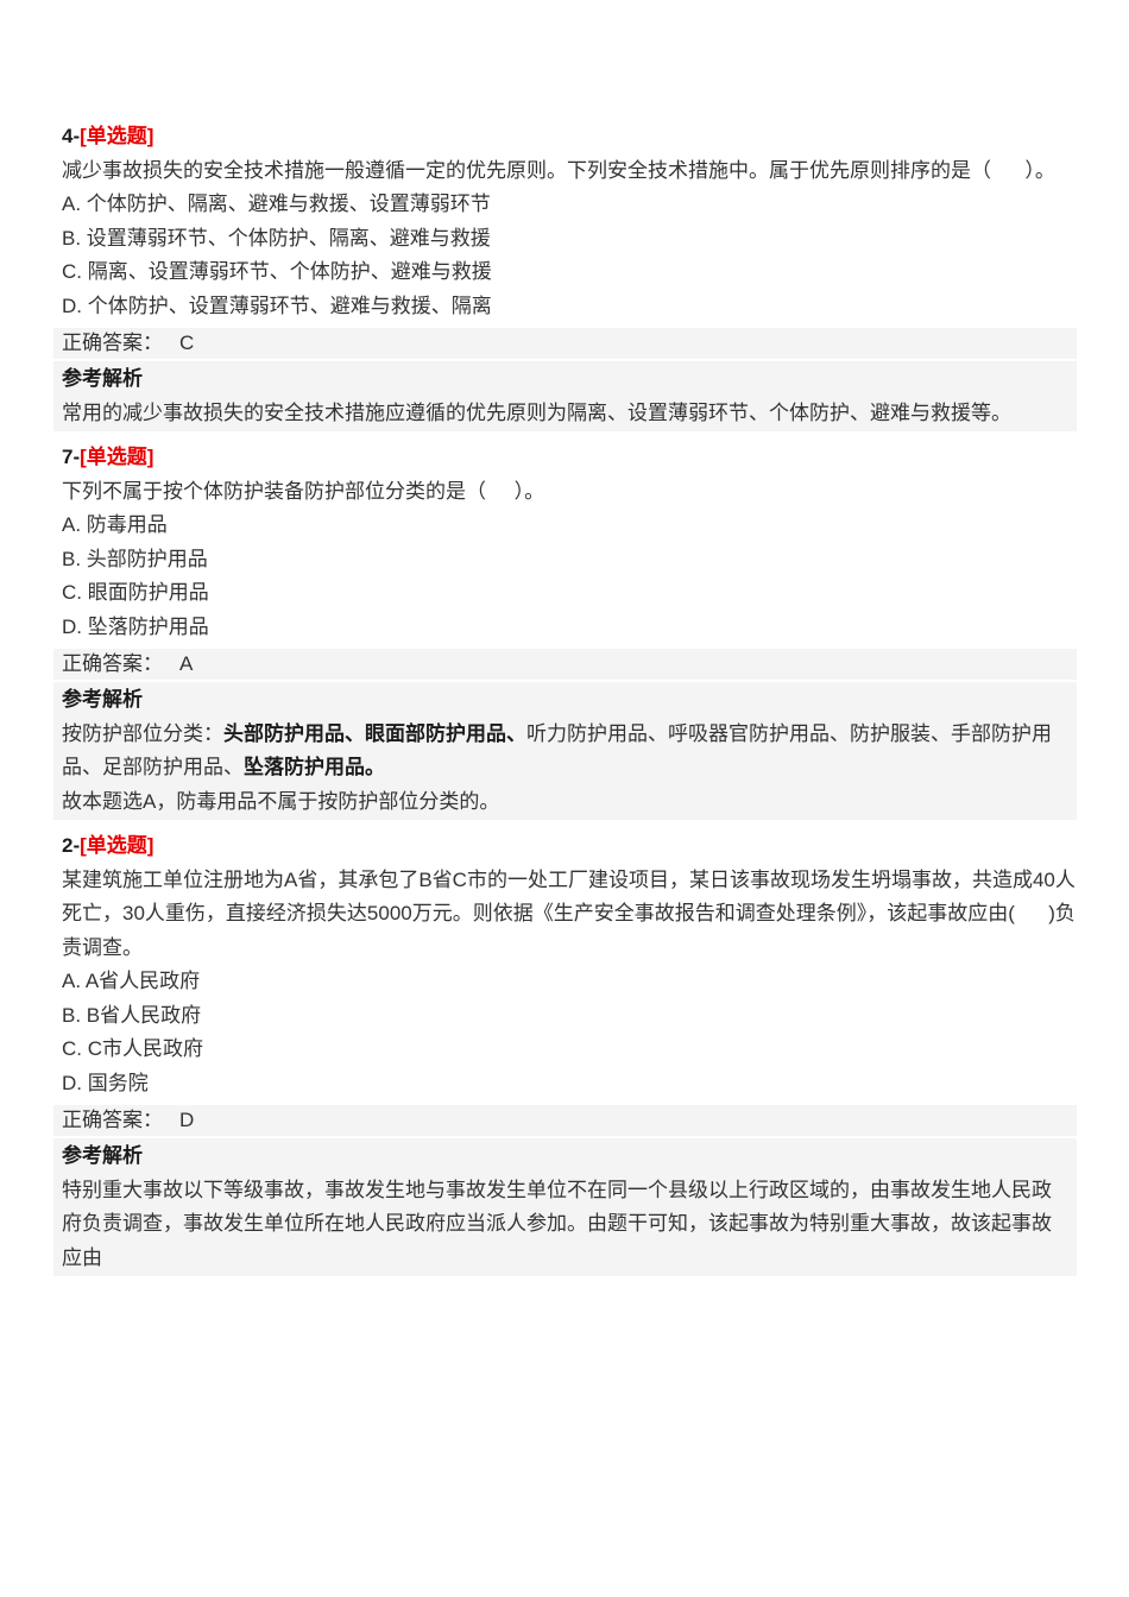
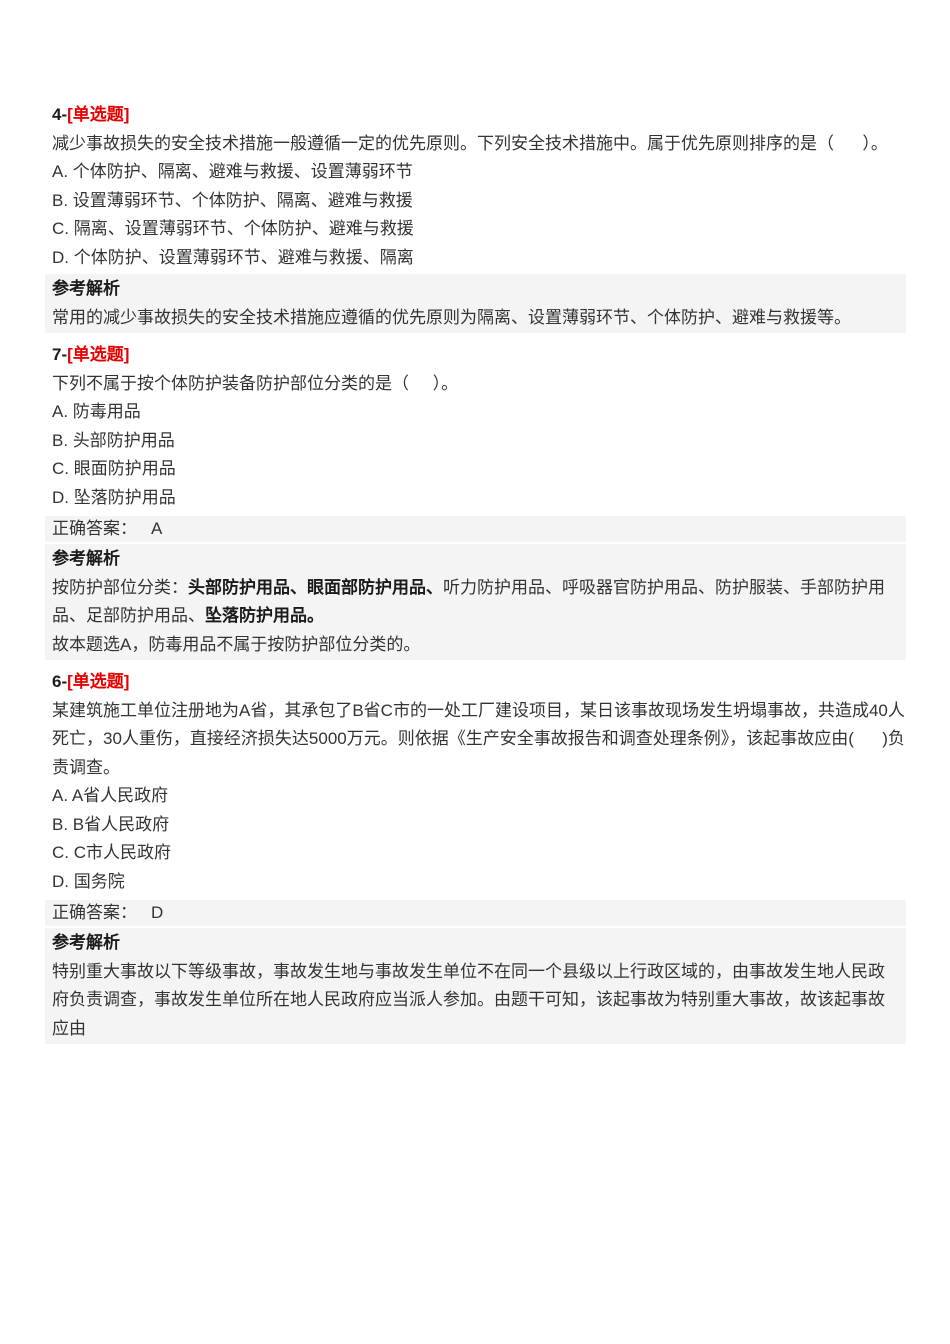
  4-[单选题]
  减少事故损失的安全技术措施一般遵循一定的优先原则。下列安全技术措施中。属于优先原则排序的是（ ）。
  A. 个体防护、隔离、避难与救援、设置薄弱环节
  B. 设置薄弱环节、个体防护、隔离、避难与救援
  C. 隔离、设置薄弱环节、个体防护、避难与救援
  D. 个体防护、设置薄弱环节、避难与救援、隔离
- 正确答案： C
  参考解析
  常用的减少事故损失的安全技术措施应遵循的优先原则为隔离、设置薄弱环节、个体防护、避难与救援等。
  7-[单选题]
  下列不属于按个体防护装备防护部位分类的是（ ）。
  A. 防毒用品
  B. 头部防护用品
  C. 眼面防护用品
  D. 坠落防护用品
  正确答案： A
  参考解析
  按防护部位分类：头部防护用品、眼面部防护用品、听力防护用品、呼吸器官防护用品、防护服装、手部防护用品、足部防护用品、坠落防护用品。
  故本题选A，防毒用品不属于按防护部位分类的。
- 2-[单选题]
+ 6-[单选题]
  某建筑施工单位注册地为A省，其承包了B省C市的一处工厂建设项目，某日该事故现场发生坍塌事故，共造成40人死亡，30人重伤，直接经济损失达5000万元。则依据《生产安全事故报告和调查处理条例》，该起事故应由( )负责调查。
  A. A省人民政府
  B. B省人民政府
  C. C市人民政府
  D. 国务院
  正确答案： D
  参考解析
  特别重大事故以下等级事故，事故发生地与事故发生单位不在同一个县级以上行政区域的，由事故发生地人民政府负责调查，事故发生单位所在地人民政府应当派人参加。由题干可知，该起事故为特别重大事故，故该起事故应由
